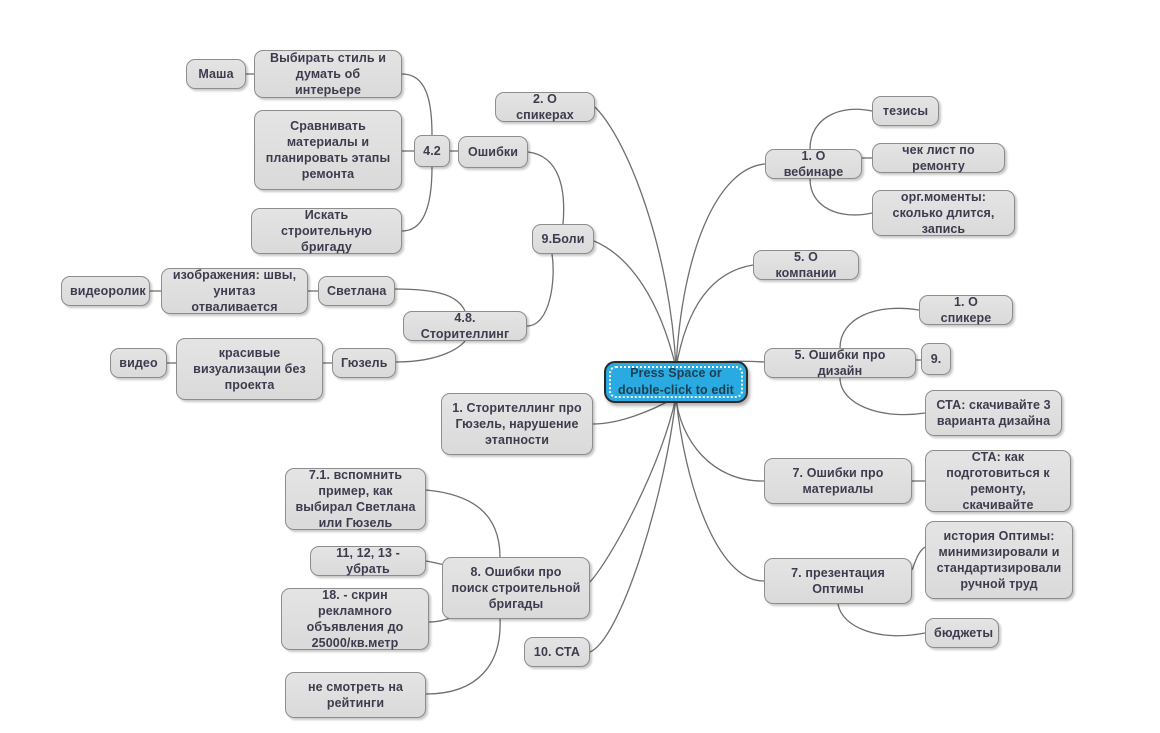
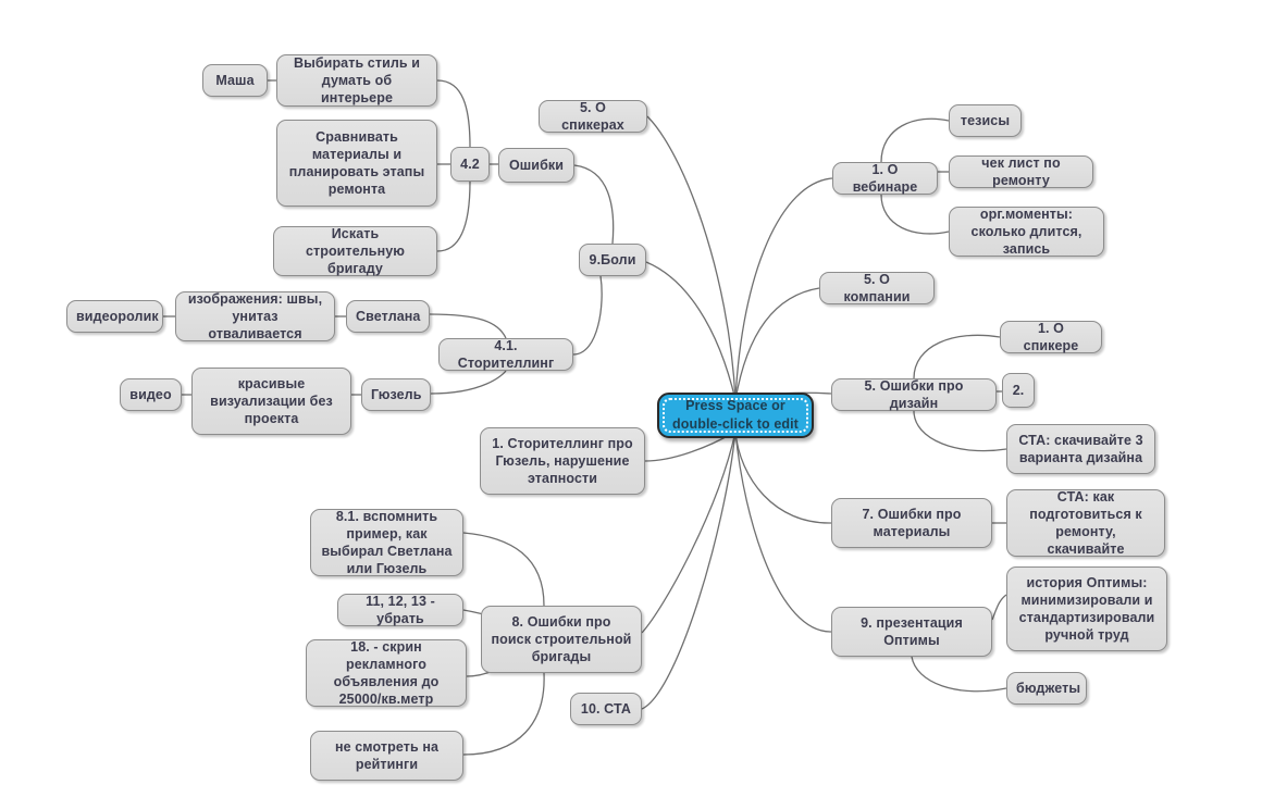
  Маша
  Выбирать стиль и думать об интерьере
  Сравнивать материалы и планировать этапы ремонта
  Искать строительную бригаду
  4.2
  Ошибки
- 2. О спикерах
+ 5. О спикерах
  9.Боли
  видеоролик
  изображения: швы, унитаз отваливается
  Светлана
- 4.8. Сторителлинг
+ 4.1. Сторителлинг
  видео
  красивые визуализации без проекта
  Гюзель
  1. Сторителлинг про Гюзель, нарушение этапности
- 7.1. вспомнить пример, как выбирал Светлана или Гюзель
+ 8.1. вспомнить пример, как выбирал Светлана или Гюзель
  11, 12, 13 - убрать
  18. - скрин рекламного объявления до 25000/кв.метр
  не смотреть на рейтинги
  8. Ошибки про поиск строительной бригады
  10. СТА
  1. О вебинаре
  тезисы
  чек лист по ремонту
  орг.моменты: сколько длится, запись
  5. О компании
  1. О спикере
  5. Ошибки про дизайн
- 9.
+ 2.
  СТА: скачивайте 3 варианта дизайна
  7. Ошибки про материалы
  СТА: как подготовиться к ремонту, скачивайте
- 7. презентация Оптимы
+ 9. презентация Оптимы
  история Оптимы: минимизировали и стандартизировали ручной труд
  бюджеты
  Press Space or double-click to edit
